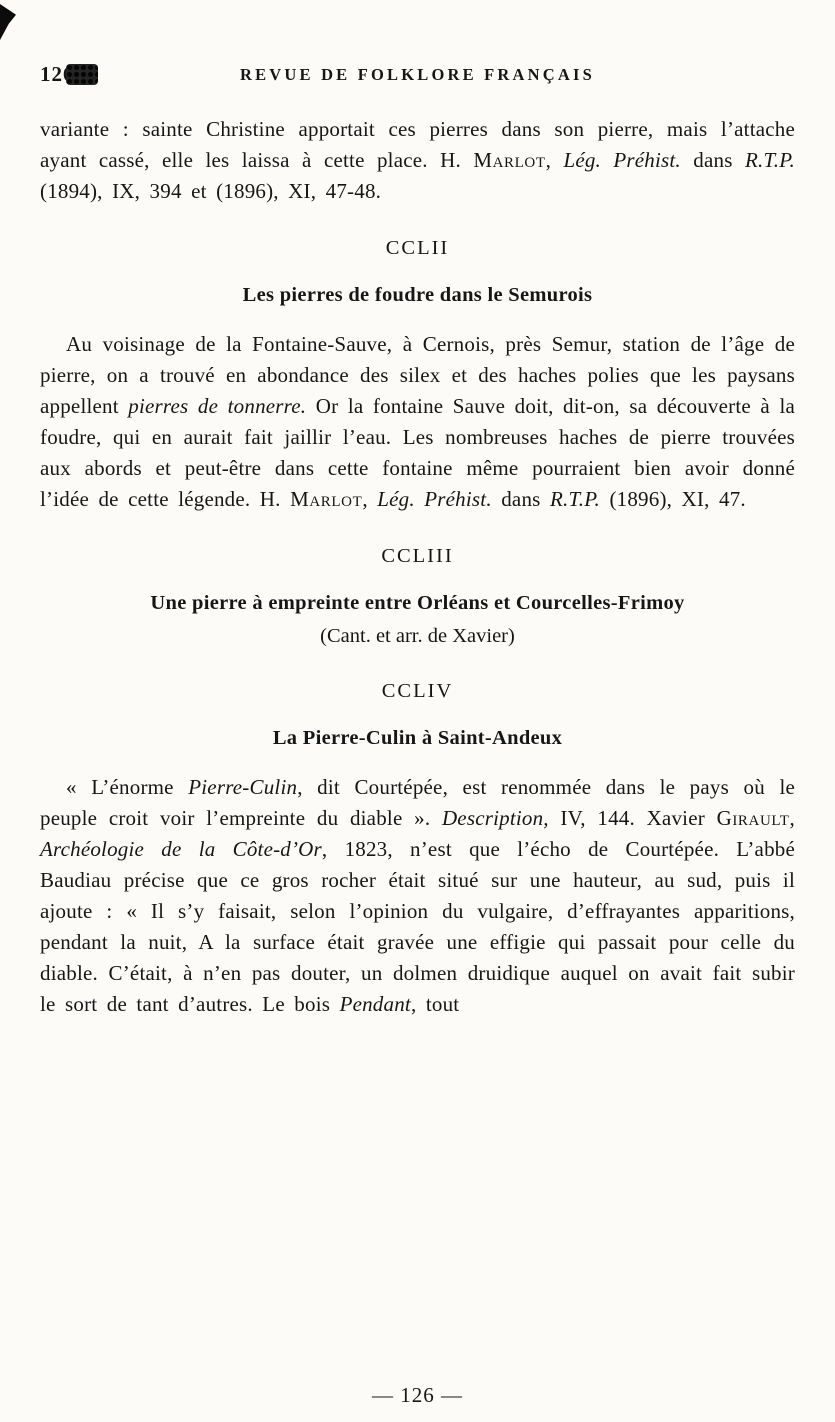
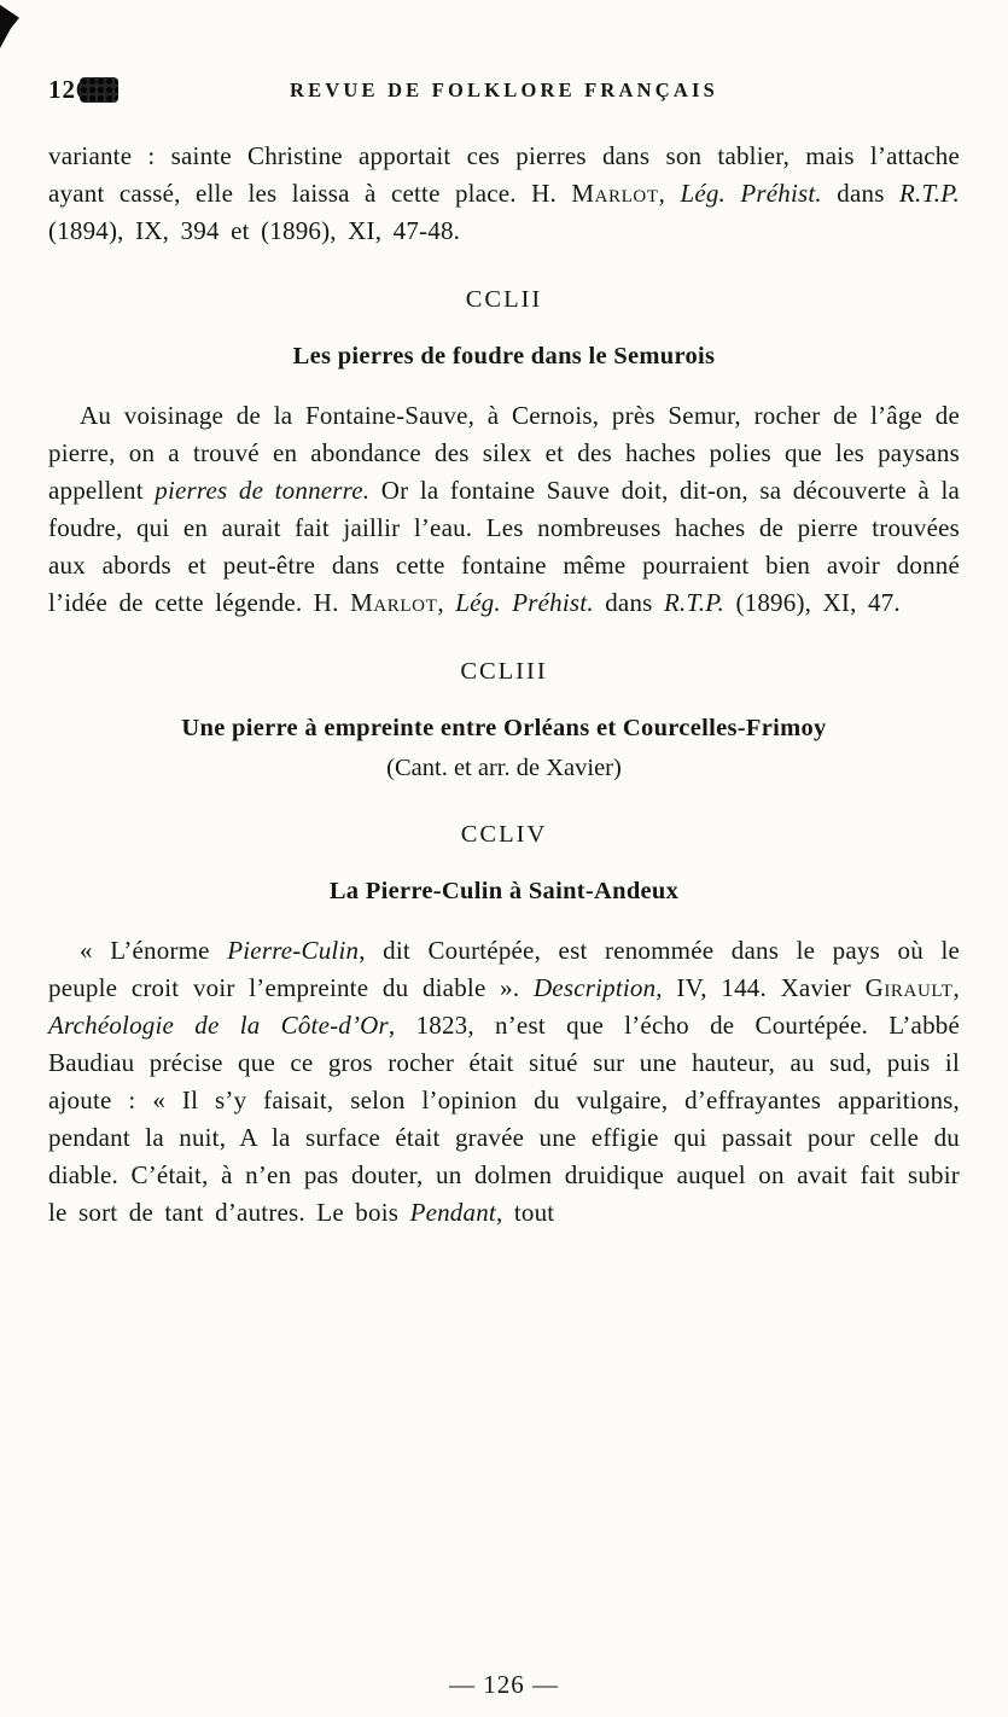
  REVUE DE FOLKLORE FRANÇAIS
- variante : sainte Christine apportait ces pierres dans son pierre, mais l’attache ayant cassé, elle les laissa à cette place. H. Marlot, Lég. Préhist. dans R.T.P. (1894), IX, 394 et (1896), XI, 47-48.
+ variante : sainte Christine apportait ces pierres dans son tablier, mais l’attache ayant cassé, elle les laissa à cette place. H. Marlot, Lég. Préhist. dans R.T.P. (1894), IX, 394 et (1896), XI, 47-48.
  CCLII
  Les pierres de foudre dans le Semurois
- Au voisinage de la Fontaine-Sauve, à Cernois, près Semur, station de l’âge de pierre, on a trouvé en abondance des silex et des haches polies que les paysans appellent pierres de tonnerre. Or la fontaine Sauve doit, dit-on, sa découverte à la foudre, qui en aurait fait jaillir l’eau. Les nombreuses haches de pierre trouvées aux abords et peut-être dans cette fontaine même pourraient bien avoir donné l’idée de cette légende. H. Marlot, Lég. Préhist. dans R.T.P. (1896), XI, 47.
+ Au voisinage de la Fontaine-Sauve, à Cernois, près Semur, rocher de l’âge de pierre, on a trouvé en abondance des silex et des haches polies que les paysans appellent pierres de tonnerre. Or la fontaine Sauve doit, dit-on, sa découverte à la foudre, qui en aurait fait jaillir l’eau. Les nombreuses haches de pierre trouvées aux abords et peut-être dans cette fontaine même pourraient bien avoir donné l’idée de cette légende. H. Marlot, Lég. Préhist. dans R.T.P. (1896), XI, 47.
  CCLIII
  Une pierre à empreinte entre Orléans et Courcelles-Frimoy
  (Cant. et arr. de Xavier)
  CCLIV
  La Pierre-Culin à Saint-Andeux
  « L’énorme Pierre-Culin, dit Courtépée, est renommée dans le pays où le peuple croit voir l’empreinte du diable ». Description, IV, 144. Xavier Girault, Archéologie de la Côte-d’Or, 1823, n’est que l’écho de Courtépée. L’abbé Baudiau précise que ce gros rocher était situé sur une hauteur, au sud, puis il ajoute : « Il s’y faisait, selon l’opinion du vulgaire, d’effrayantes apparitions, pendant la nuit, A la surface était gravée une effigie qui passait pour celle du diable. C’était, à n’en pas douter, un dolmen druidique auquel on avait fait subir le sort de tant d’autres. Le bois Pendant, tout
  — 126 —
